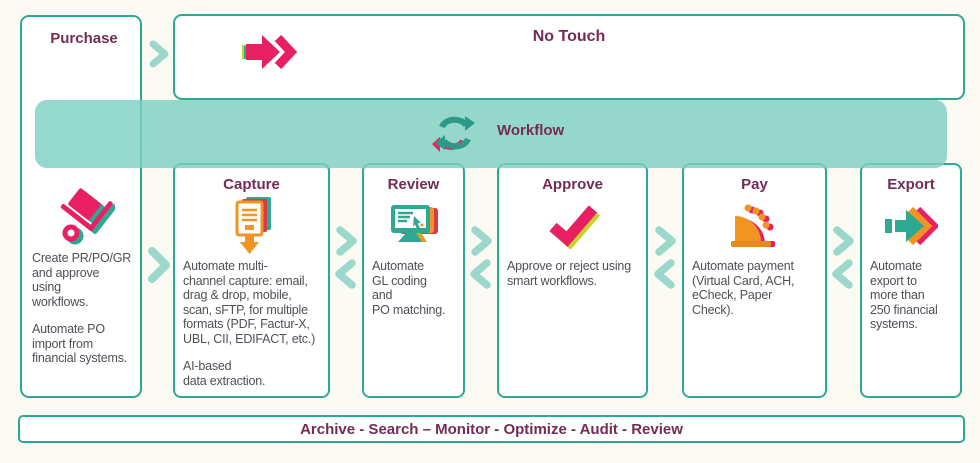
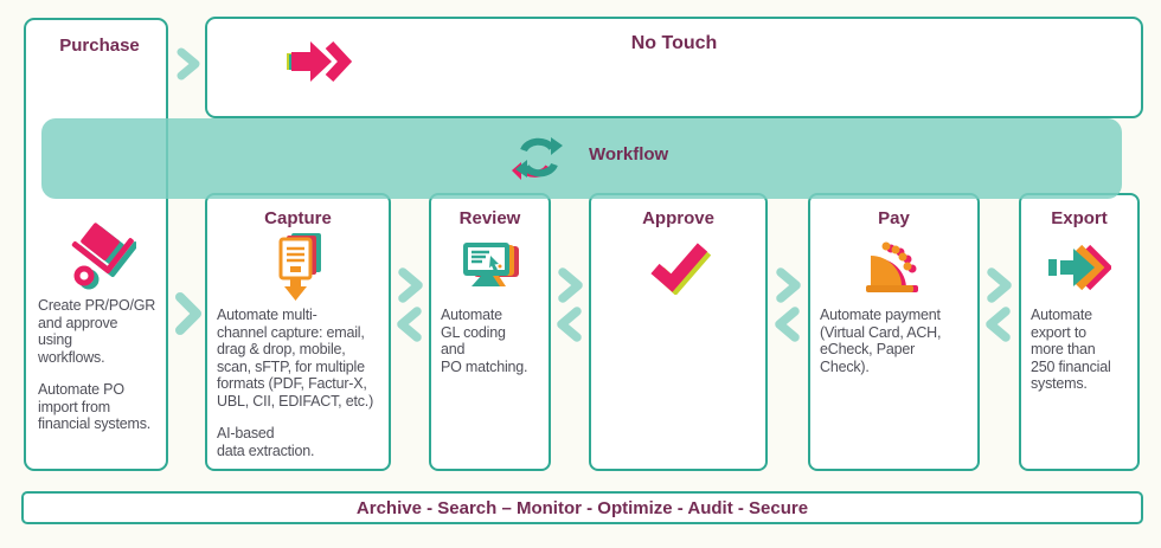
  Purchase
  Create PR/PO/GR
  and approve
  using
  workflows.
  Automate PO
  import from
  financial systems.
  No Touch
  Capture
  Automate multi-
  channel capture: email,
  drag & drop, mobile,
  scan, sFTP, for multiple
  formats (PDF, Factur-X,
  UBL, CII, EDIFACT, etc.)
  AI-based
  data extraction.
  Review
  Automate
  GL coding
  and
  PO matching.
  Approve
- Approve or reject using
- smart workflows.
  Pay
  Automate payment
  (Virtual Card, ACH,
  eCheck, Paper
  Check).
  Export
  Automate
  export to
  more than
  250 financial
  systems.
  Workflow
- Archive - Search – Monitor - Optimize - Audit - Review
+ Archive - Search – Monitor - Optimize - Audit - Secure
